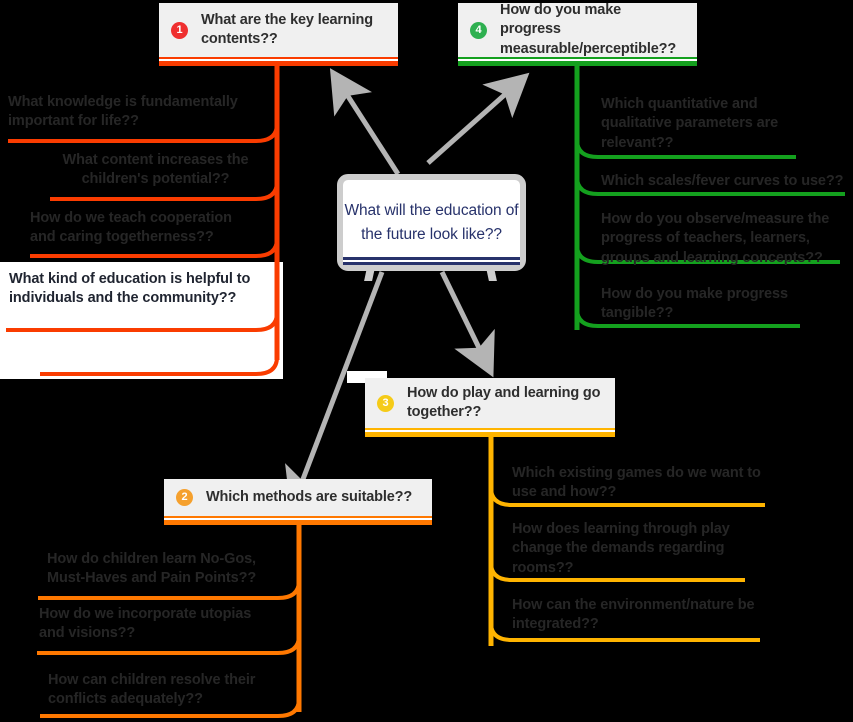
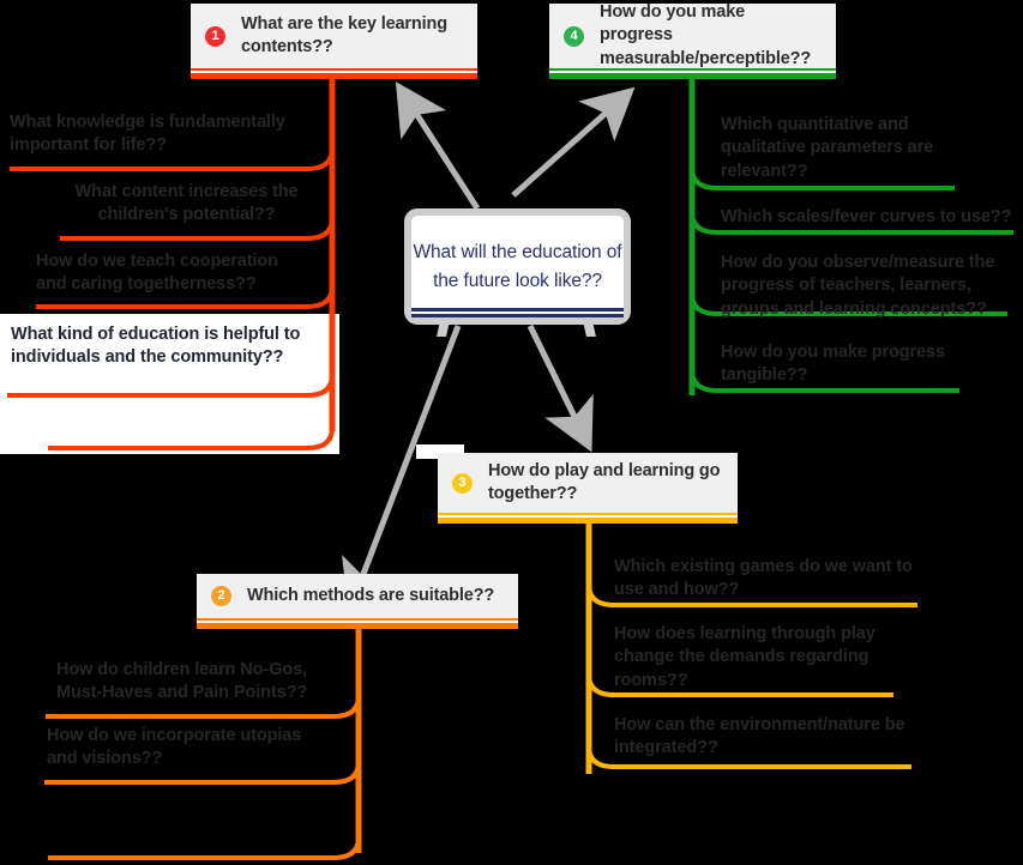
  What will the education of the future look like??
  1
  What are the key learning contents??
  4
  How do you make progress measurable/perceptible??
  3
  How do play and learning go together??
  2
  Which methods are suitable??
  What knowledge is fundamentally important for life??
  What content increases the children's potential??
  How do we teach cooperation and caring togetherness??
  What kind of education is helpful to individuals and the community??
  How do children learn No-Gos, Must-Haves and Pain Points??
  How do we incorporate utopias and visions??
- How can children resolve their conflicts adequately??
  Which existing games do we want to use and how??
  How does learning through play change the demands regarding rooms??
  How can the environment/nature be integrated??
  Which quantitative and qualitative parameters are relevant??
  Which scales/fever curves to use??
  How do you observe/measure the progress of teachers, learners, groups and learning concepts??
  How do you make progress tangible??
